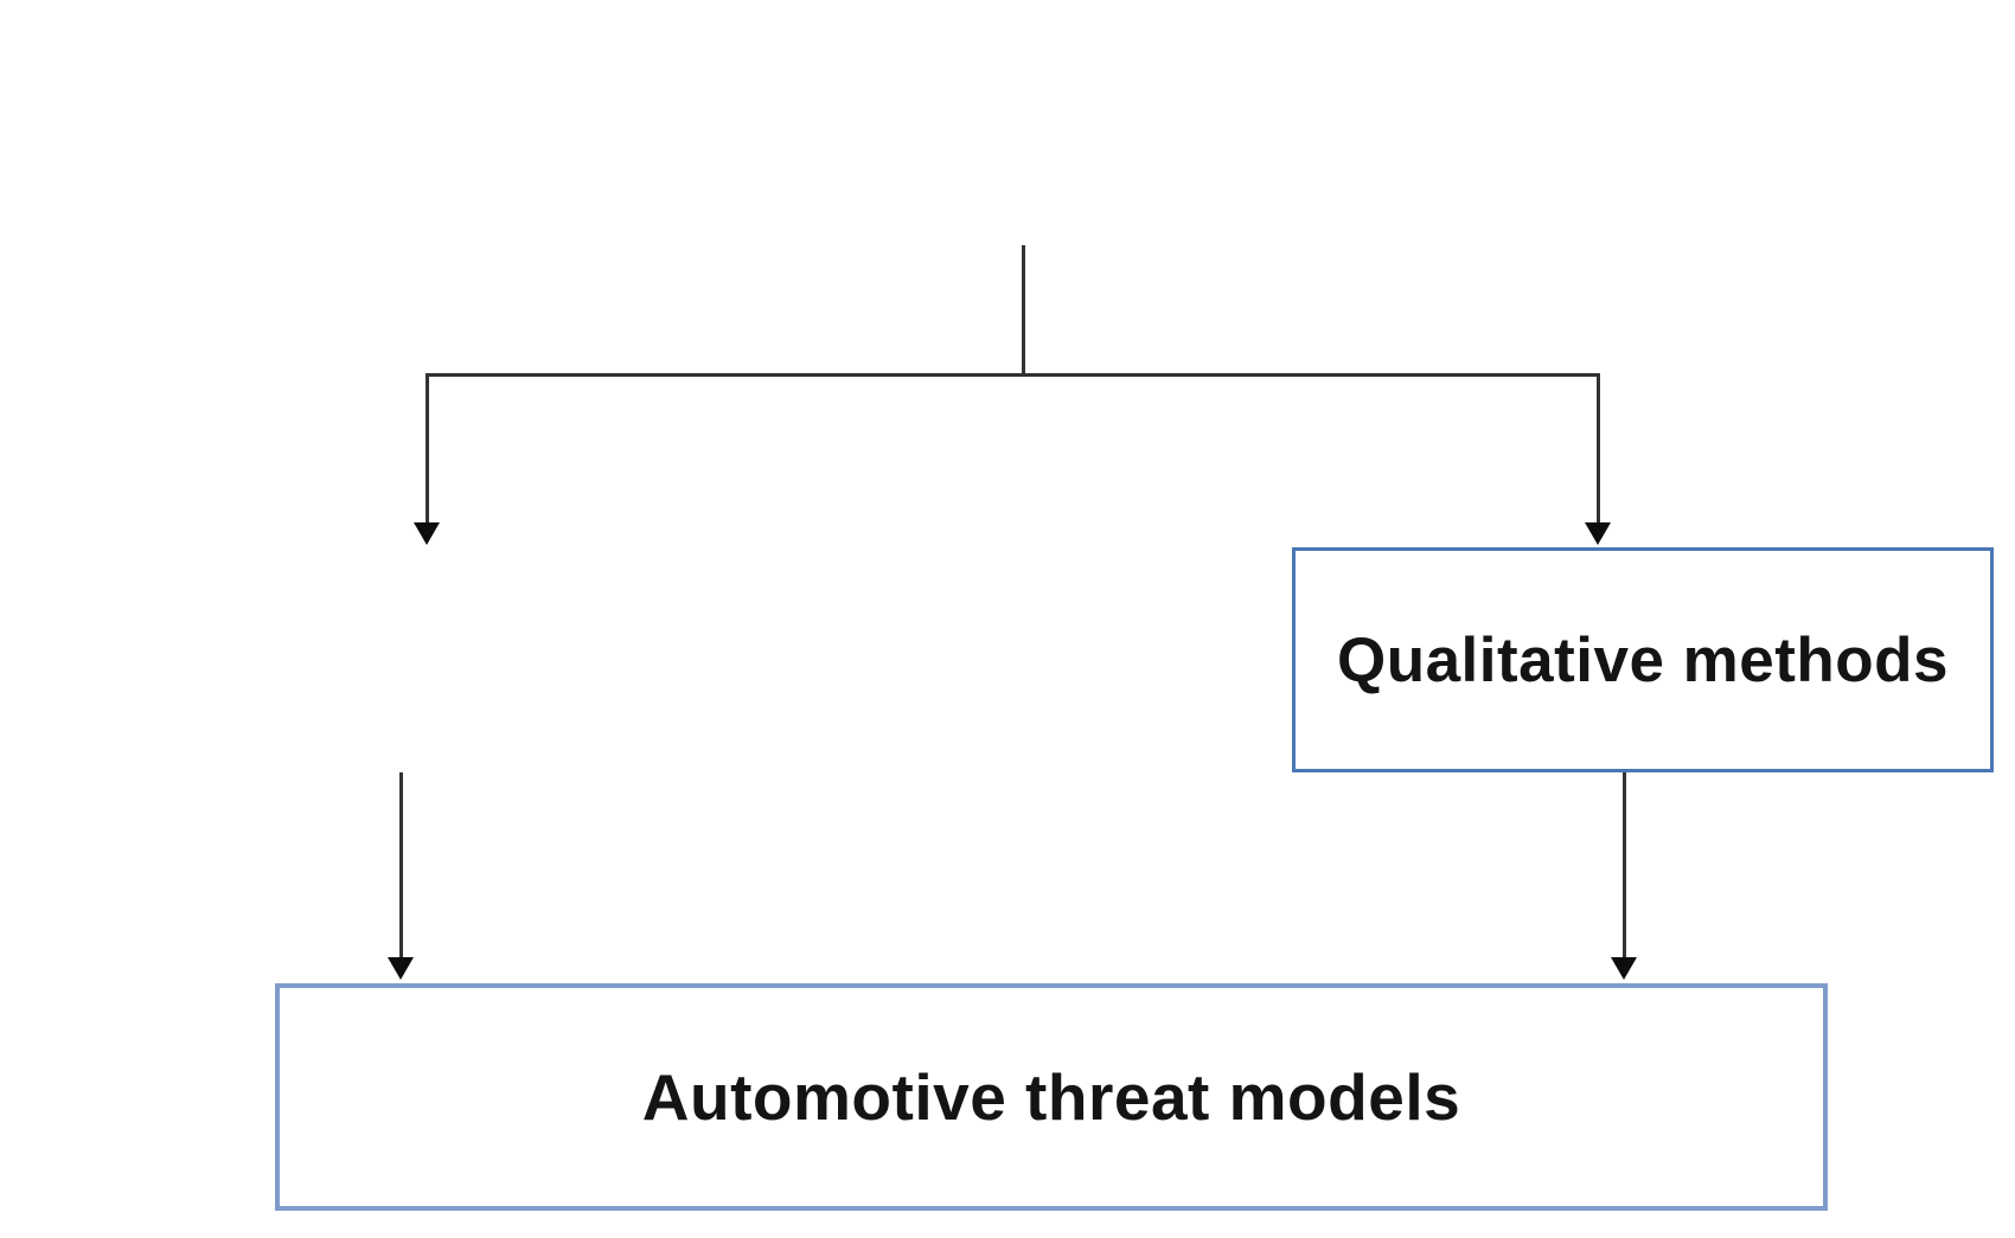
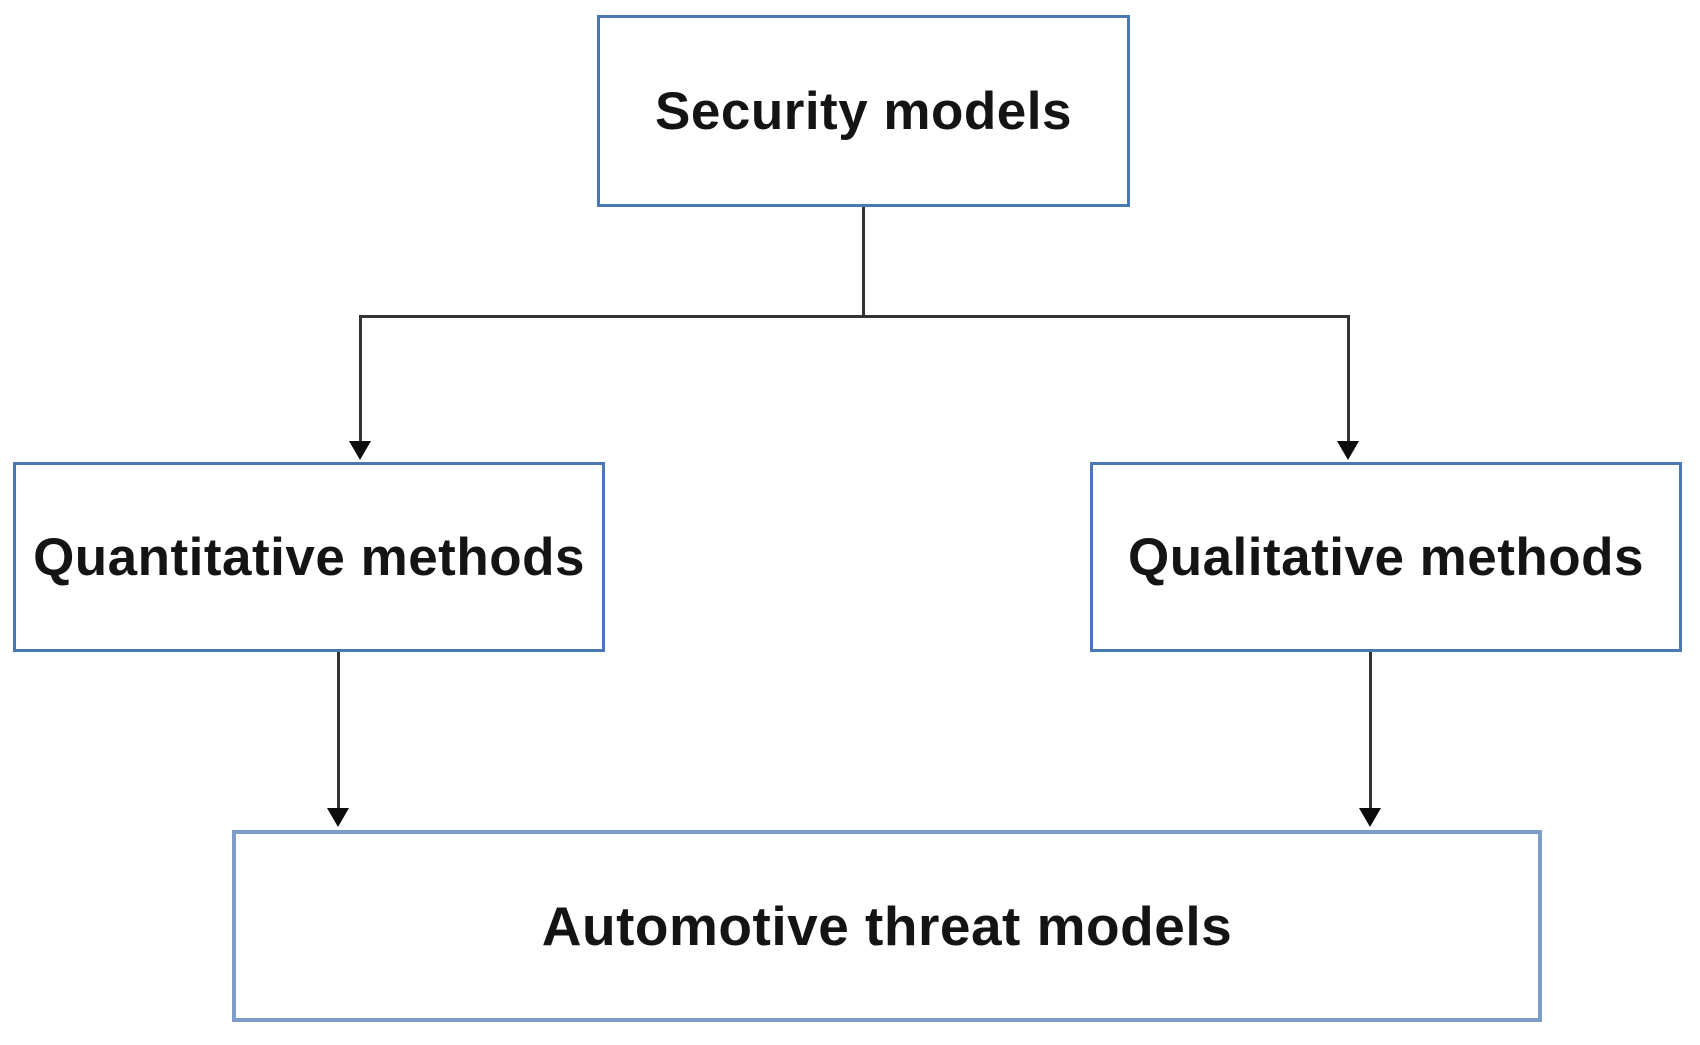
+ Security models
+ Quantitative methods
  Qualitative methods
  Automotive threat models
